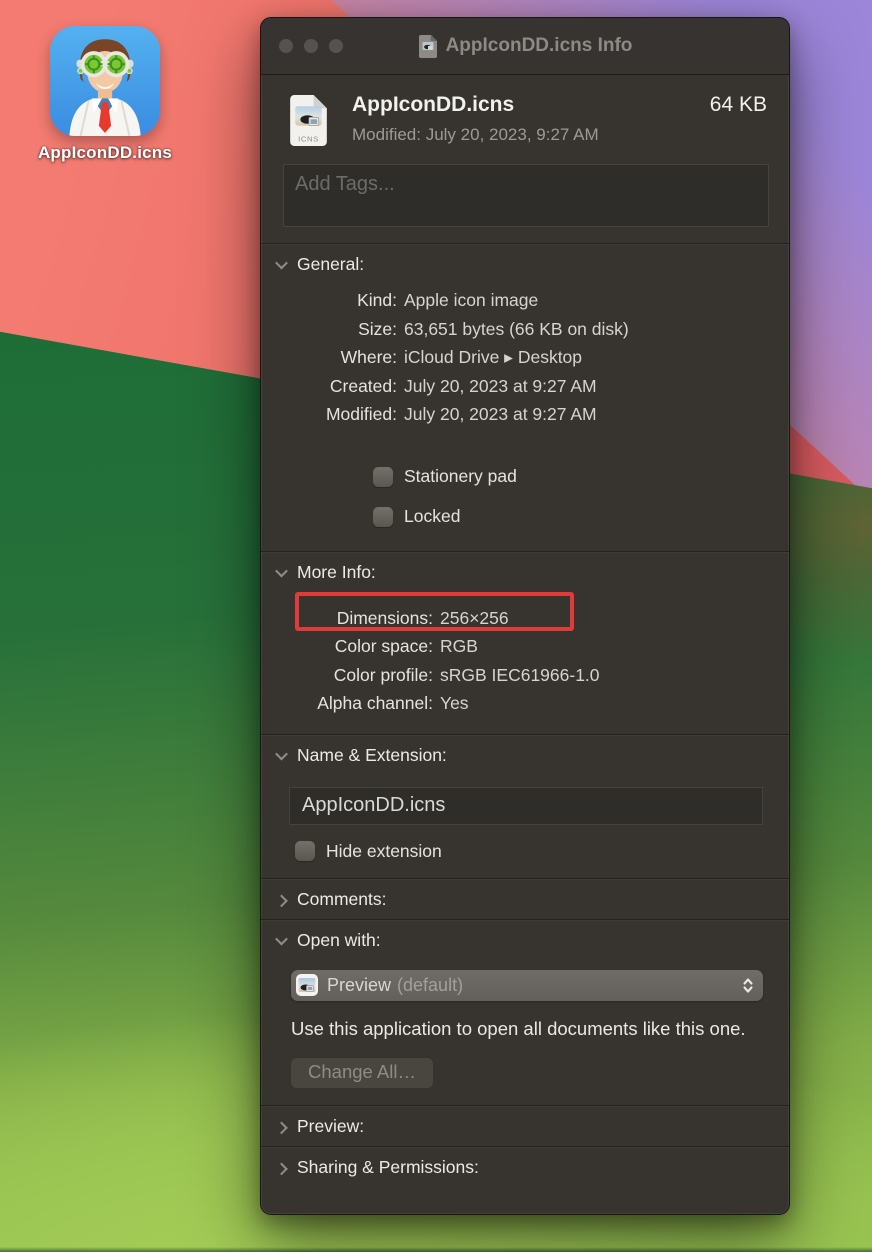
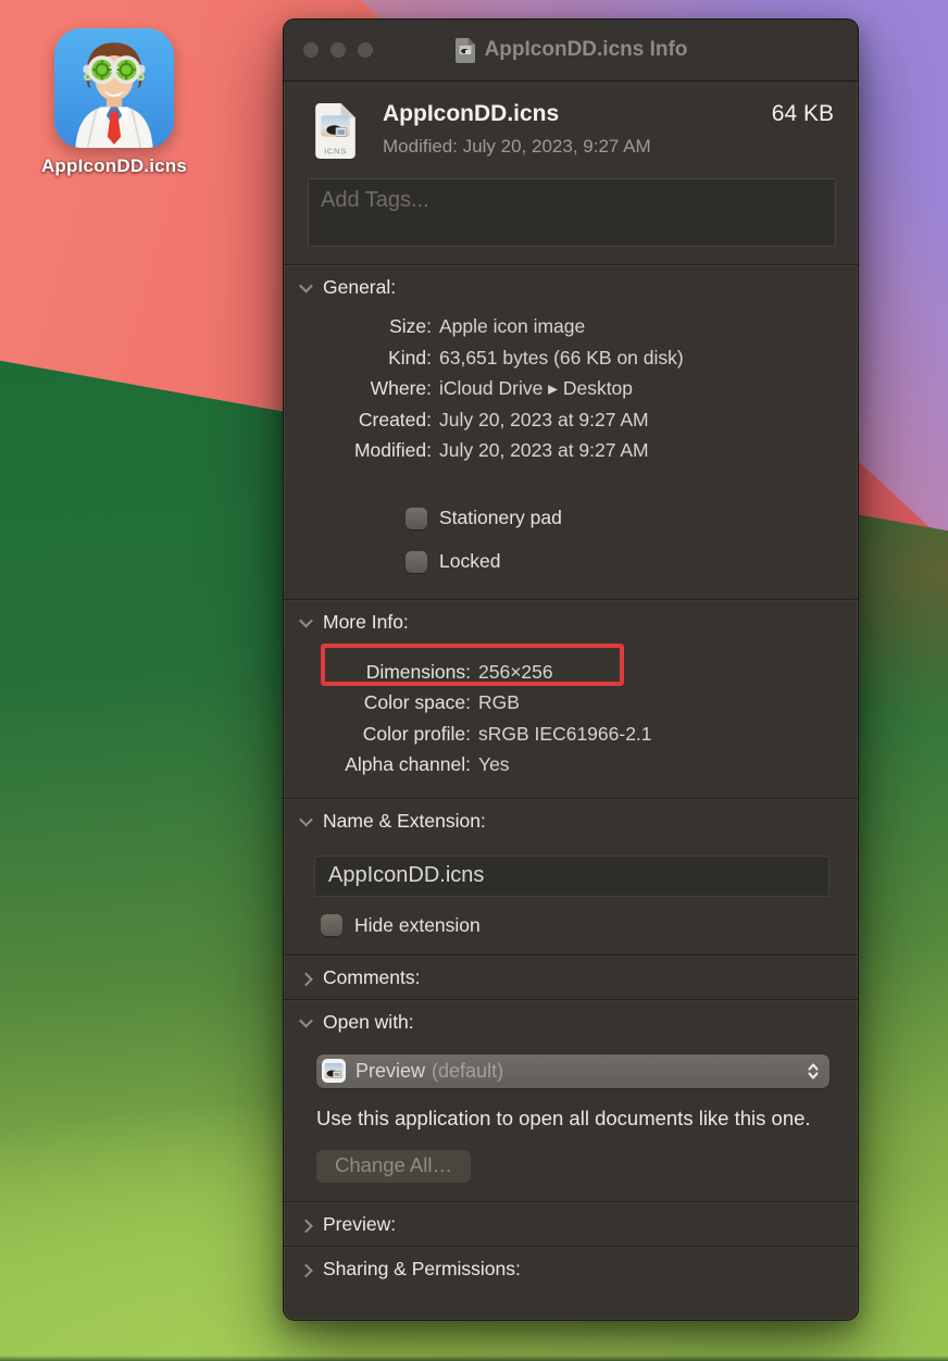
  AppIconDD.icns
  AppIconDD.icns Info
  ICNS
  AppIconDD.icns
  64 KB
  Modified: July 20, 2023, 9:27 AM
  Add Tags...
  General:
- Kind:
+ Size:
  Apple icon image
- Size:
+ Kind:
  63,651 bytes (66 KB on disk)
  Where:
  iCloud Drive ▸ Desktop
  Created:
  July 20, 2023 at 9:27 AM
  Modified:
  July 20, 2023 at 9:27 AM
  Stationery pad
  Locked
  More Info:
  Dimensions:
  256×256
  Color space:
  RGB
  Color profile:
- sRGB IEC61966-1.0
+ sRGB IEC61966-2.1
  Alpha channel:
  Yes
  Name & Extension:
  AppIconDD.icns
  Hide extension
  Comments:
  Open with:
  Preview
  (default)
  Use this application to open all documents like this one.
  Change All…
  Preview:
  Sharing & Permissions:
